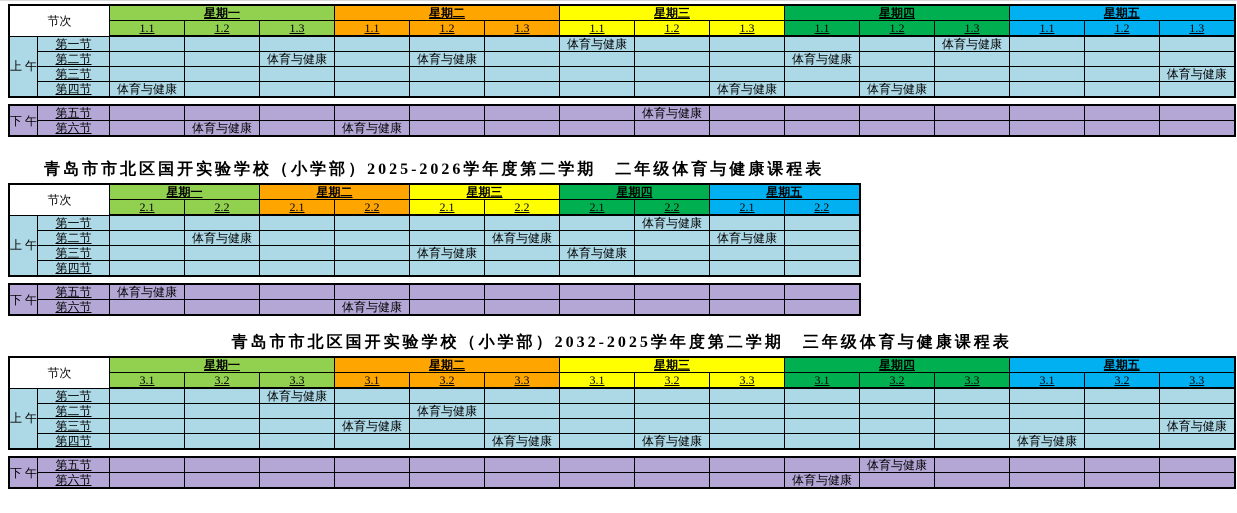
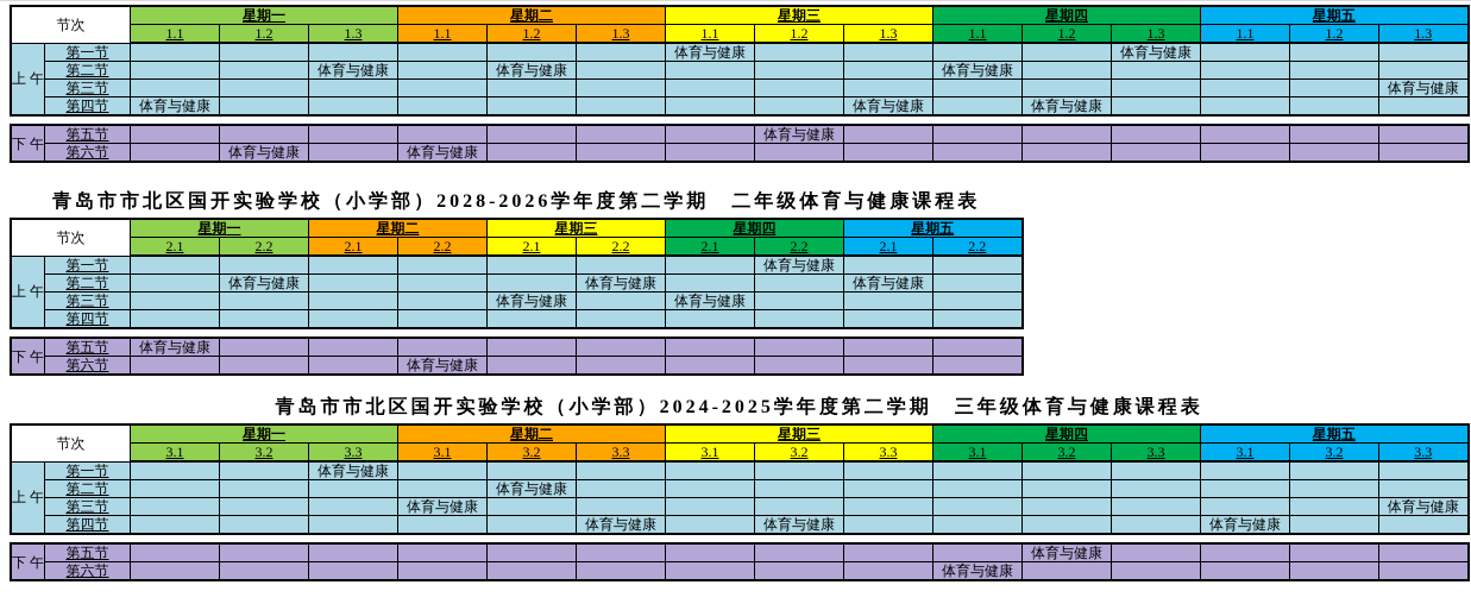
  节次	星期一	星期二	星期三	星期四	星期五
  1.1	1.2	1.3	1.1	1.2	1.3	1.1	1.2	1.3	1.1	1.2	1.3	1.1	1.2	1.3
  上 午	第一节							体育与健康					体育与健康
  第二节			体育与健康		体育与健康					体育与健康
  第三节															体育与健康
  第四节	体育与健康								体育与健康		体育与健康
  下 午	第五节								体育与健康
  第六节		体育与健康		体育与健康
- 青岛市市北区国开实验学校（小学部）2025-2026学年度第二学期 二年级体育与健康课程表
+ 青岛市市北区国开实验学校（小学部）2028-2026学年度第二学期 二年级体育与健康课程表
  节次	星期一	星期二	星期三	星期四	星期五
  2.1	2.2	2.1	2.2	2.1	2.2	2.1	2.2	2.1	2.2
  上 午	第一节								体育与健康
  第二节		体育与健康				体育与健康			体育与健康
  第三节					体育与健康		体育与健康
  第四节
  下 午	第五节	体育与健康
  第六节				体育与健康
- 青岛市市北区国开实验学校（小学部）2032-2025学年度第二学期 三年级体育与健康课程表
+ 青岛市市北区国开实验学校（小学部）2024-2025学年度第二学期 三年级体育与健康课程表
  节次	星期一	星期二	星期三	星期四	星期五
  3.1	3.2	3.3	3.1	3.2	3.3	3.1	3.2	3.3	3.1	3.2	3.3	3.1	3.2	3.3
  上 午	第一节			体育与健康
  第二节					体育与健康
  第三节				体育与健康											体育与健康
  第四节						体育与健康		体育与健康					体育与健康
  下 午	第五节											体育与健康
  第六节										体育与健康
